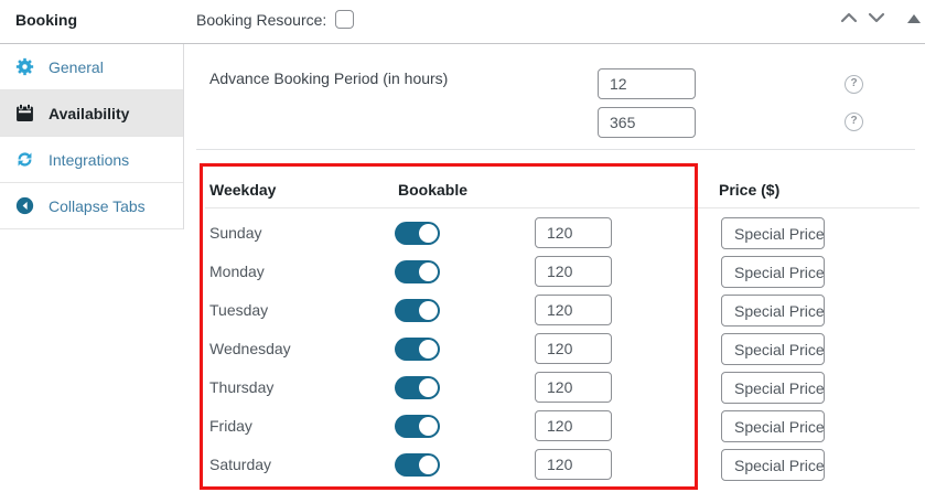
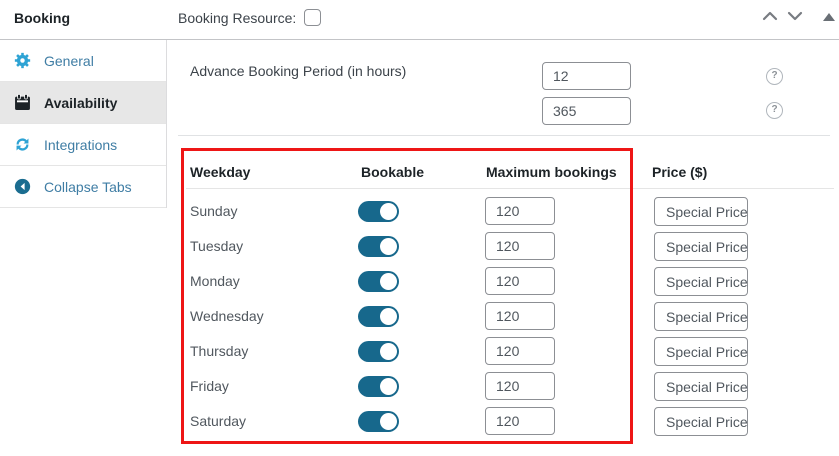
  Booking
  Booking Resource:
  General
  Availability
  Integrations
  Collapse Tabs
  Advance Booking Period (in hours)
  12
  ?
  365
  ?
  Weekday
  Bookable
+ Maximum bookings
  Price ($)
  Sunday
  120
  Special Price
- Monday
+ Tuesday
  120
  Special Price
- Tuesday
+ Monday
  120
  Special Price
  Wednesday
  120
  Special Price
  Thursday
  120
  Special Price
  Friday
  120
  Special Price
  Saturday
  120
  Special Price
